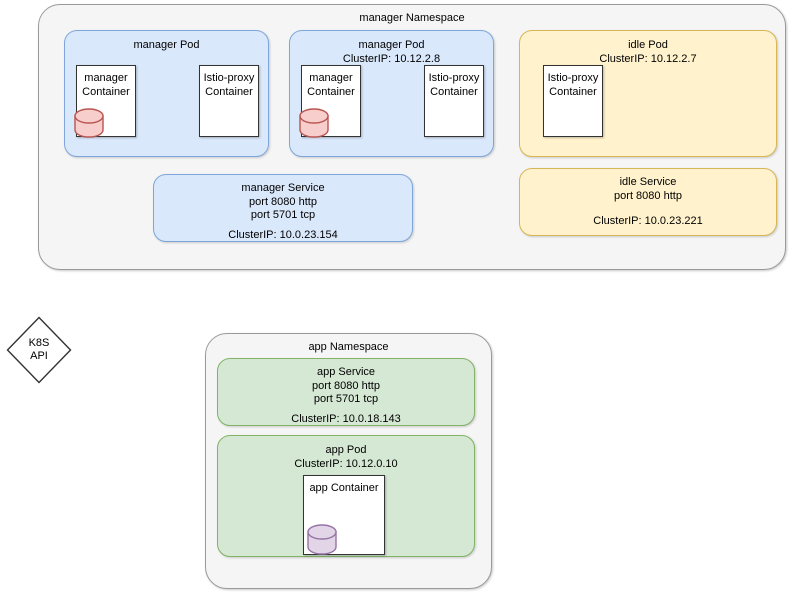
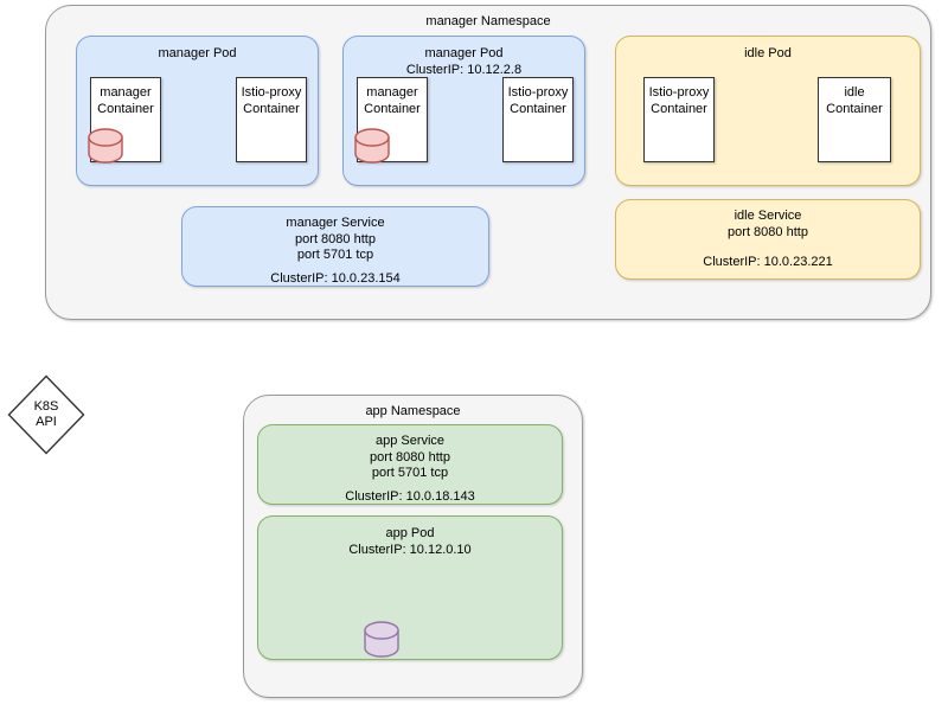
  K8S
  API
  manager Namespace
  manager Pod
  manager
  Container
  Istio-proxy
  Container
  manager Pod
  ClusterIP: 10.12.2.8
  manager
  Container
  Istio-proxy
  Container
  idle Pod
- ClusterIP: 10.12.2.7
  Istio-proxy
  Container
+ idle Container
  manager Service
  port 8080 http
  port 5701 tcp
  ClusterIP: 10.0.23.154
  idle Service
  port 8080 http
  ClusterIP: 10.0.23.221
  app Namespace
  app Service
  port 8080 http
  port 5701 tcp
  ClusterIP: 10.0.18.143
  app Pod
  ClusterIP: 10.12.0.10
- app Container
